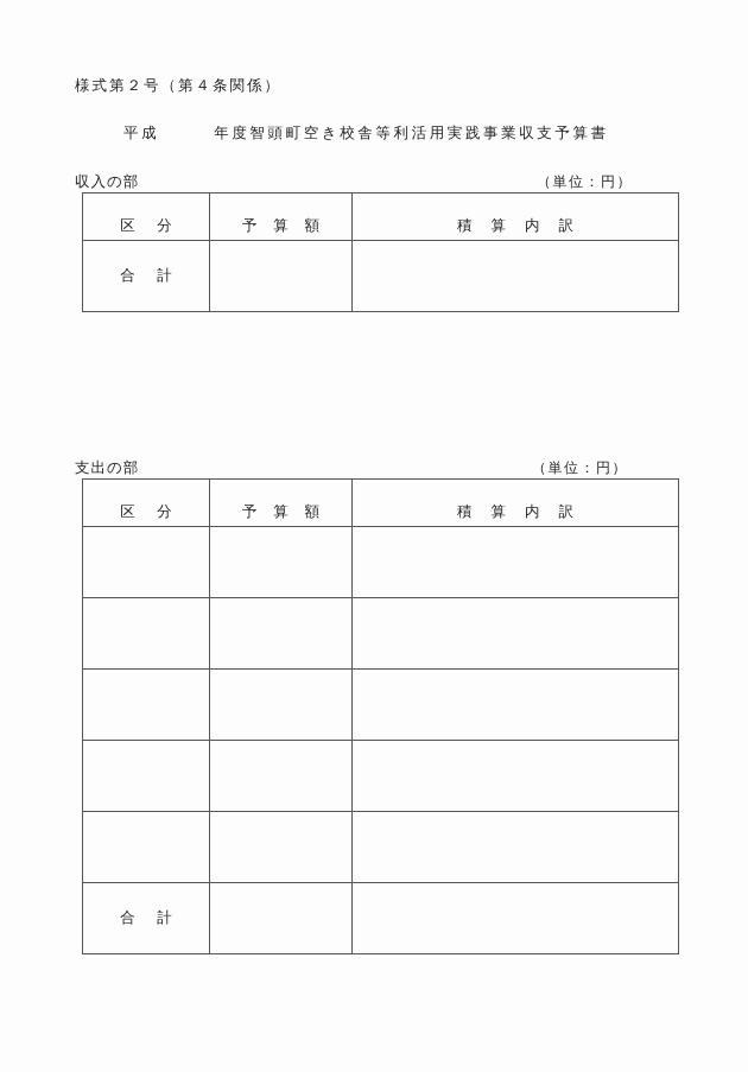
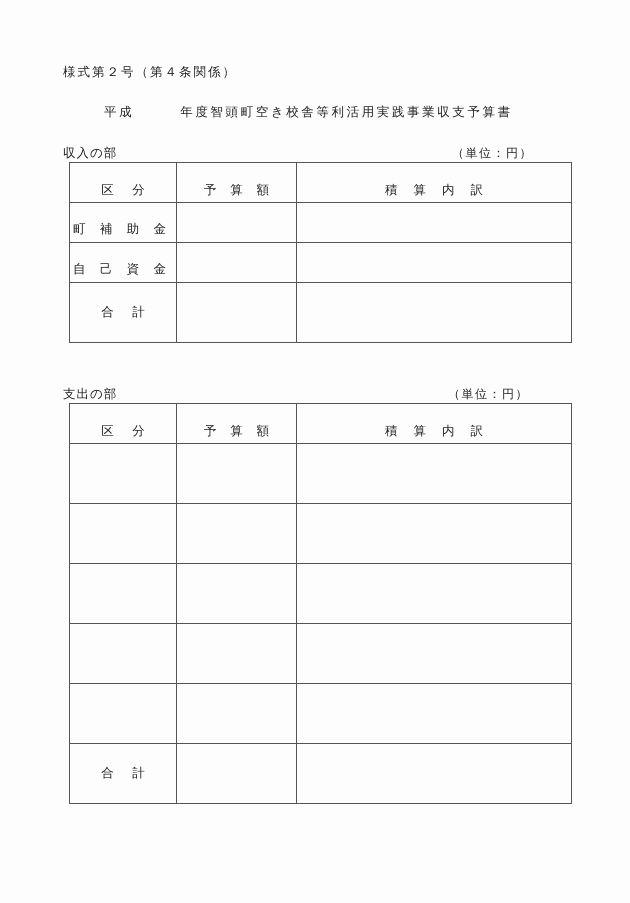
  様式第２号（第４条関係）
  平成 年度智頭町空き校舎等利活用実践事業収支予算書
  収入の部
  （単位：円）
  区 分	予 算 額	積 算 内 訳
+ 町 補 助 金
+ 自 己 資 金
  合 計
  支出の部
  （単位：円）
  区 分	予 算 額	積 算 内 訳
  合 計
